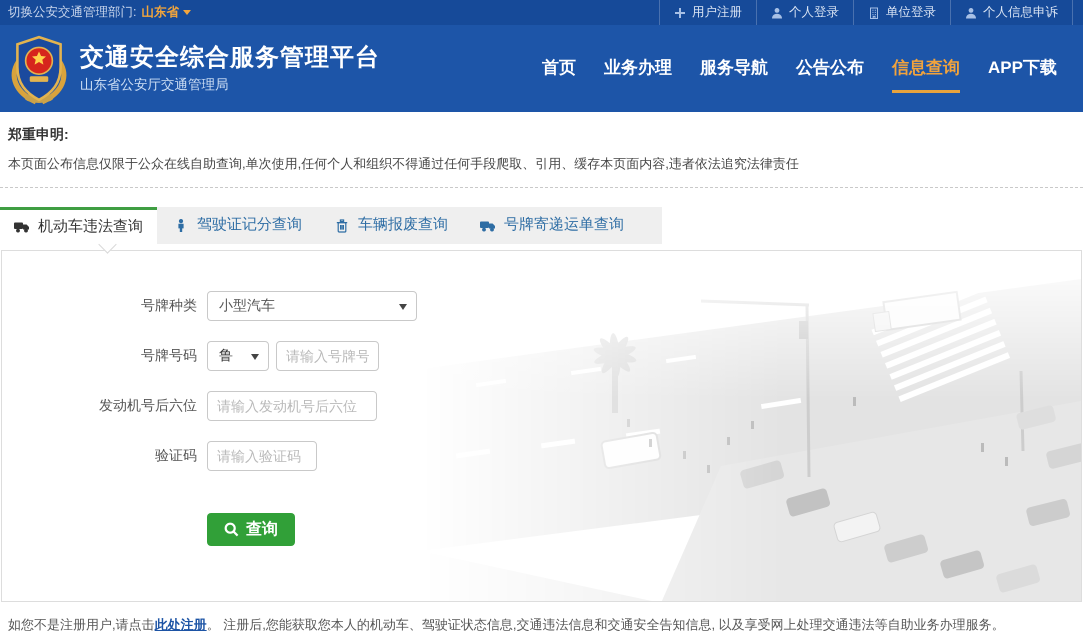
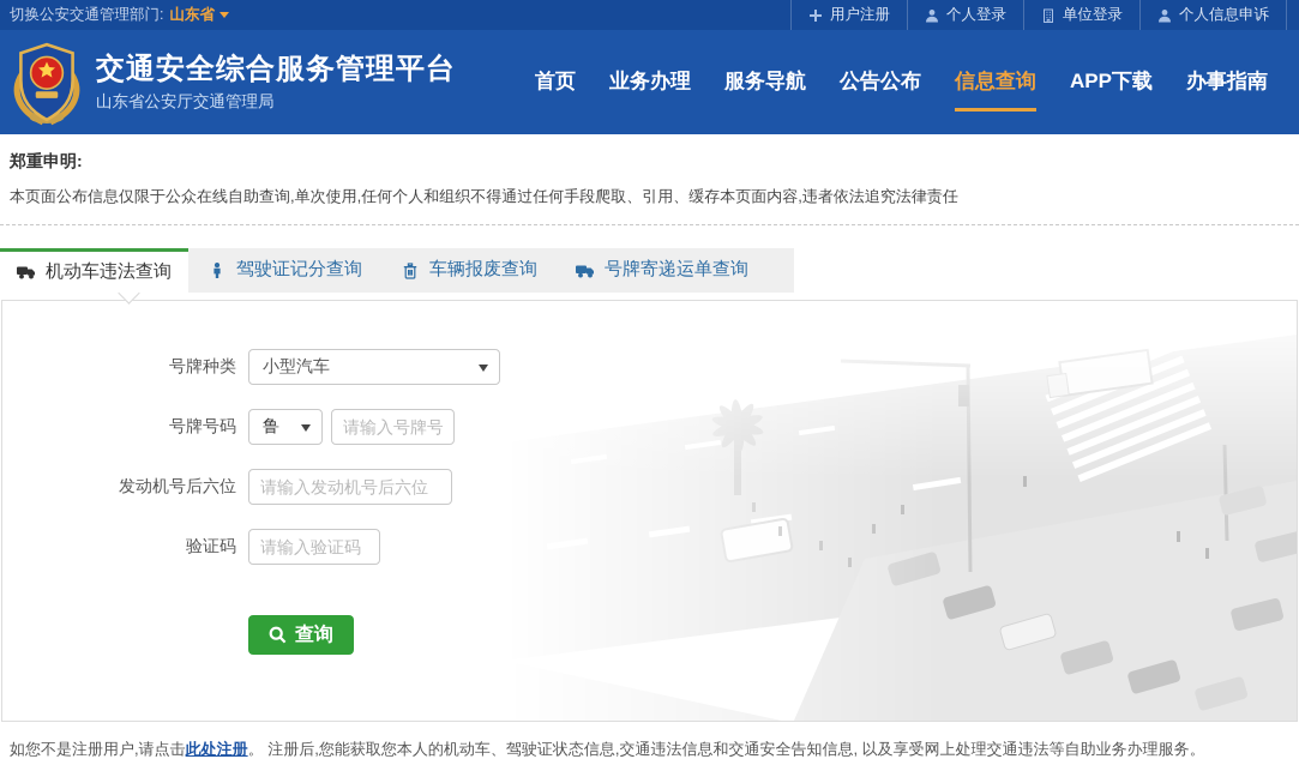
  切换公安交通管理部门:
  山东省
  用户注册
  个人登录
  单位登录
  个人信息申诉
  交通安全综合服务管理平台
  山东省公安厅交通管理局
  首页
  业务办理
  服务导航
  公告公布
  信息查询
  APP下载
+ 办事指南
  郑重申明:
  本页面公布信息仅限于公众在线自助查询,单次使用,任何个人和组织不得通过任何手段爬取、引用、缓存本页面内容,违者依法追究法律责任
  机动车违法查询
  驾驶证记分查询
  车辆报废查询
  号牌寄递运单查询
  号牌种类
  小型汽车
  号牌号码
  鲁
  请输入号牌号
  发动机号后六位
  请输入发动机号后六位
  验证码
  请输入验证码
  查询
  如您不是注册用户,请点击此处注册。 注册后,您能获取您本人的机动车、驾驶证状态信息,交通违法信息和交通安全告知信息, 以及享受网上处理交通违法等自助业务办理服务。
